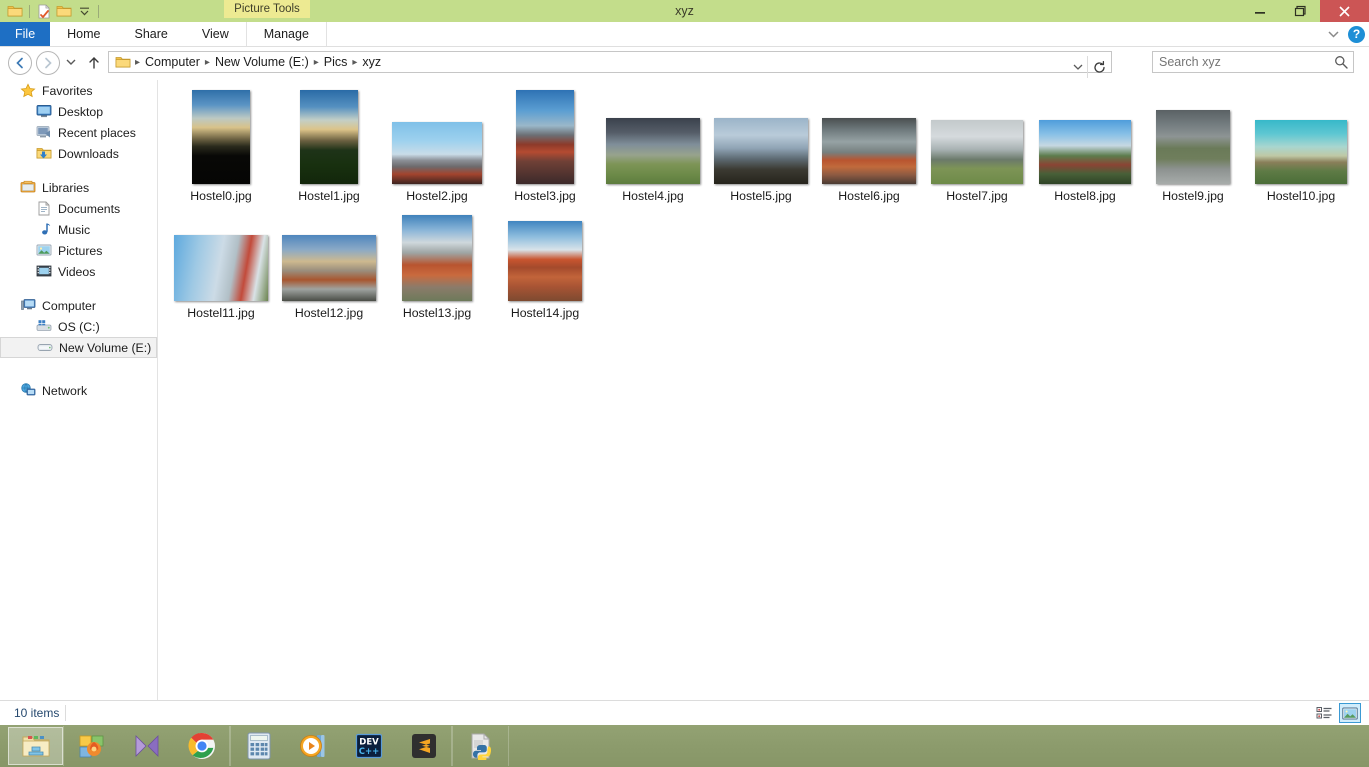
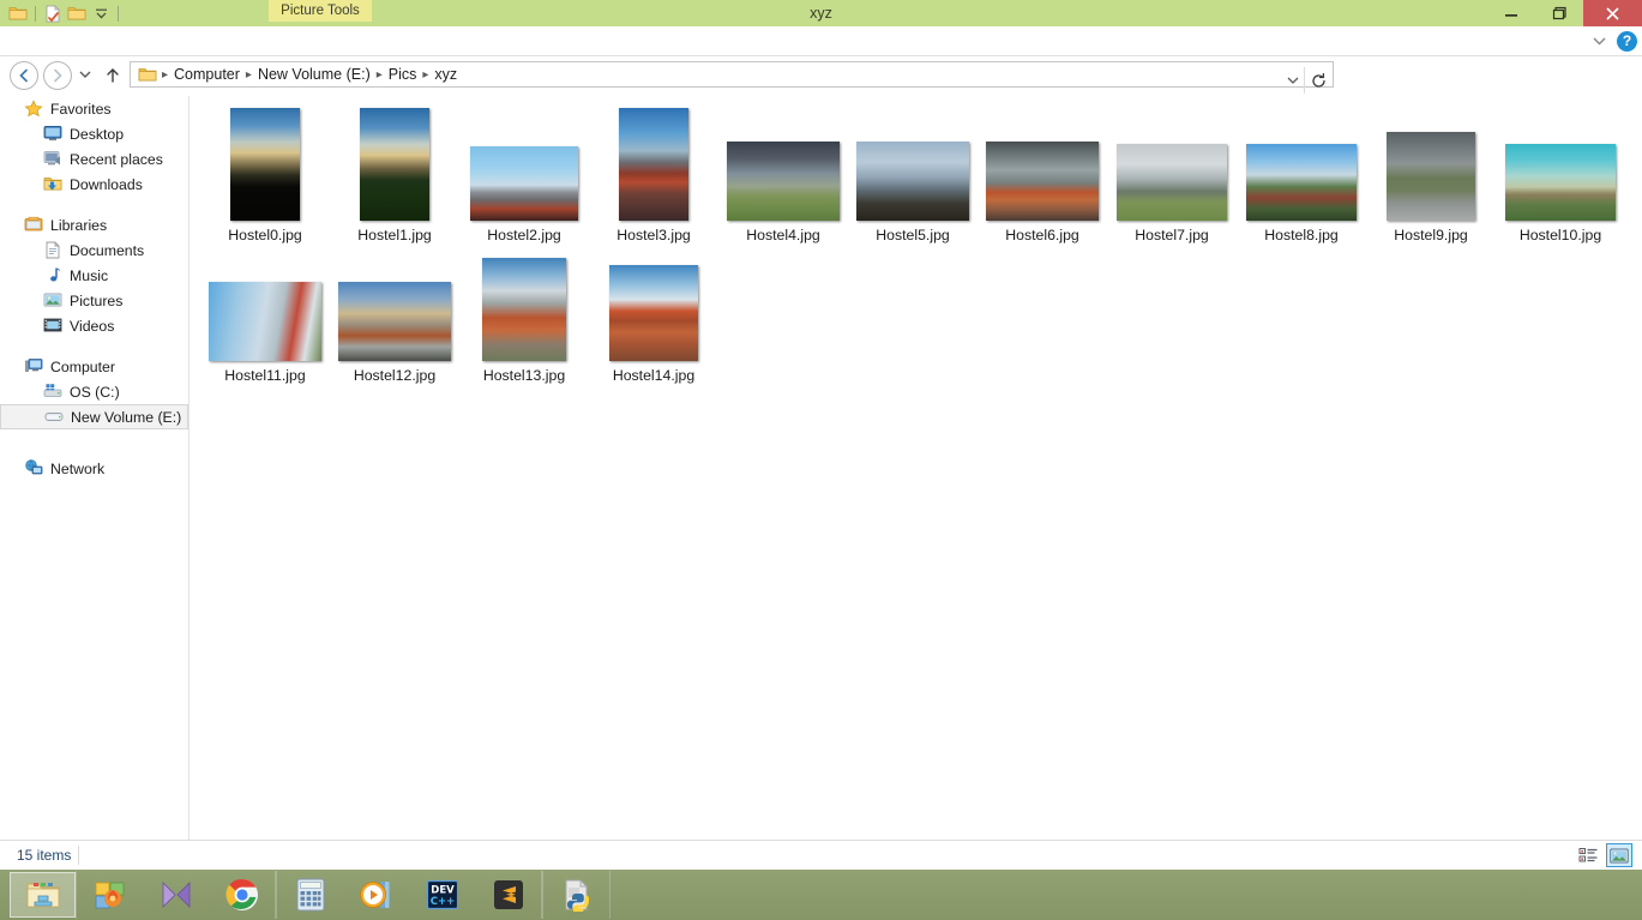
  xyz
  Picture Tools
- File
- Home
- Share
- View
- Manage
  ?
  ▸
  Computer
  ▸
  New Volume (E:)
  ▸
  Pics
  ▸
  xyz
- Search xyz
  Favorites
  Desktop
  Recent places
  Downloads
  Libraries
  Documents
  Music
  Pictures
  Videos
  Computer
  OS (C:)
  New Volume (E:)
  Network
  Hostel0.jpg
  Hostel1.jpg
  Hostel2.jpg
  Hostel3.jpg
  Hostel4.jpg
  Hostel5.jpg
  Hostel6.jpg
  Hostel7.jpg
  Hostel8.jpg
  Hostel9.jpg
  Hostel10.jpg
  Hostel11.jpg
  Hostel12.jpg
  Hostel13.jpg
  Hostel14.jpg
- 10 items
+ 15 items
  DEV
  C++
